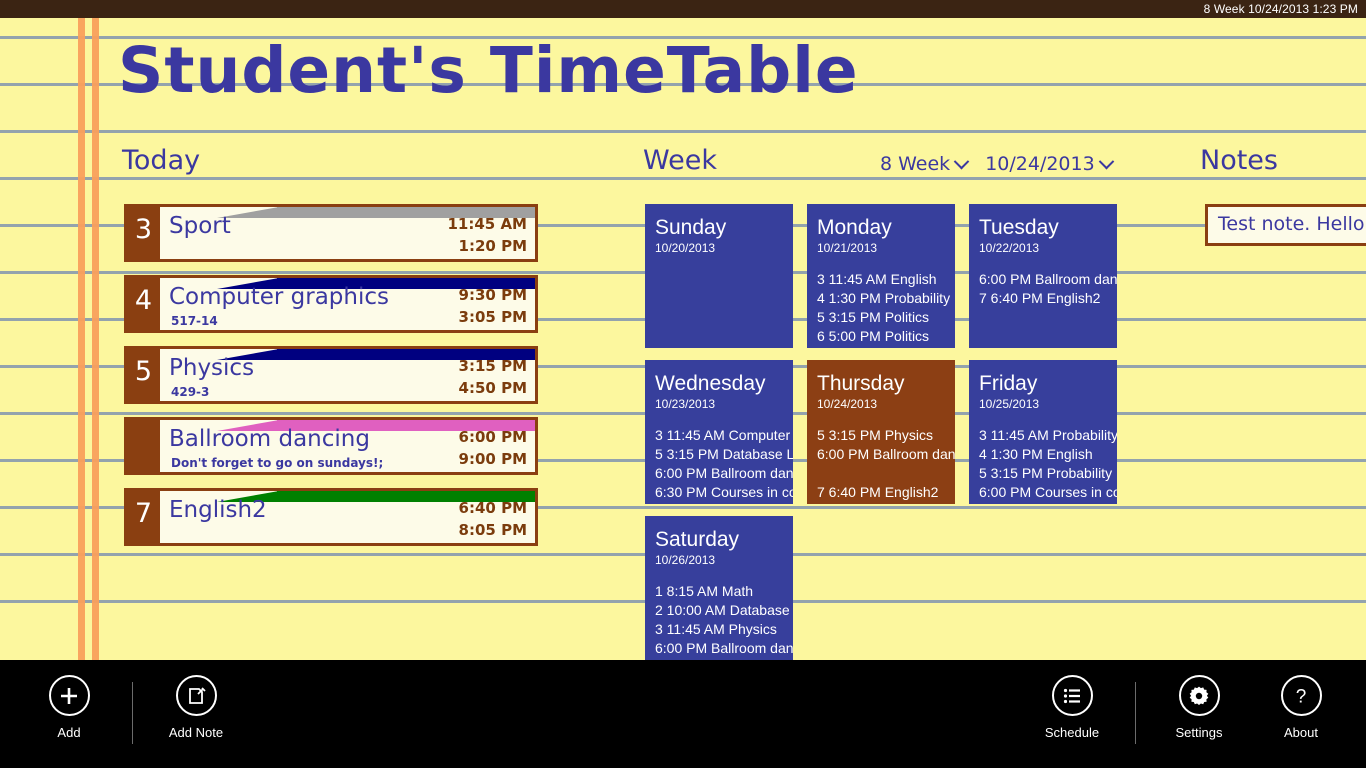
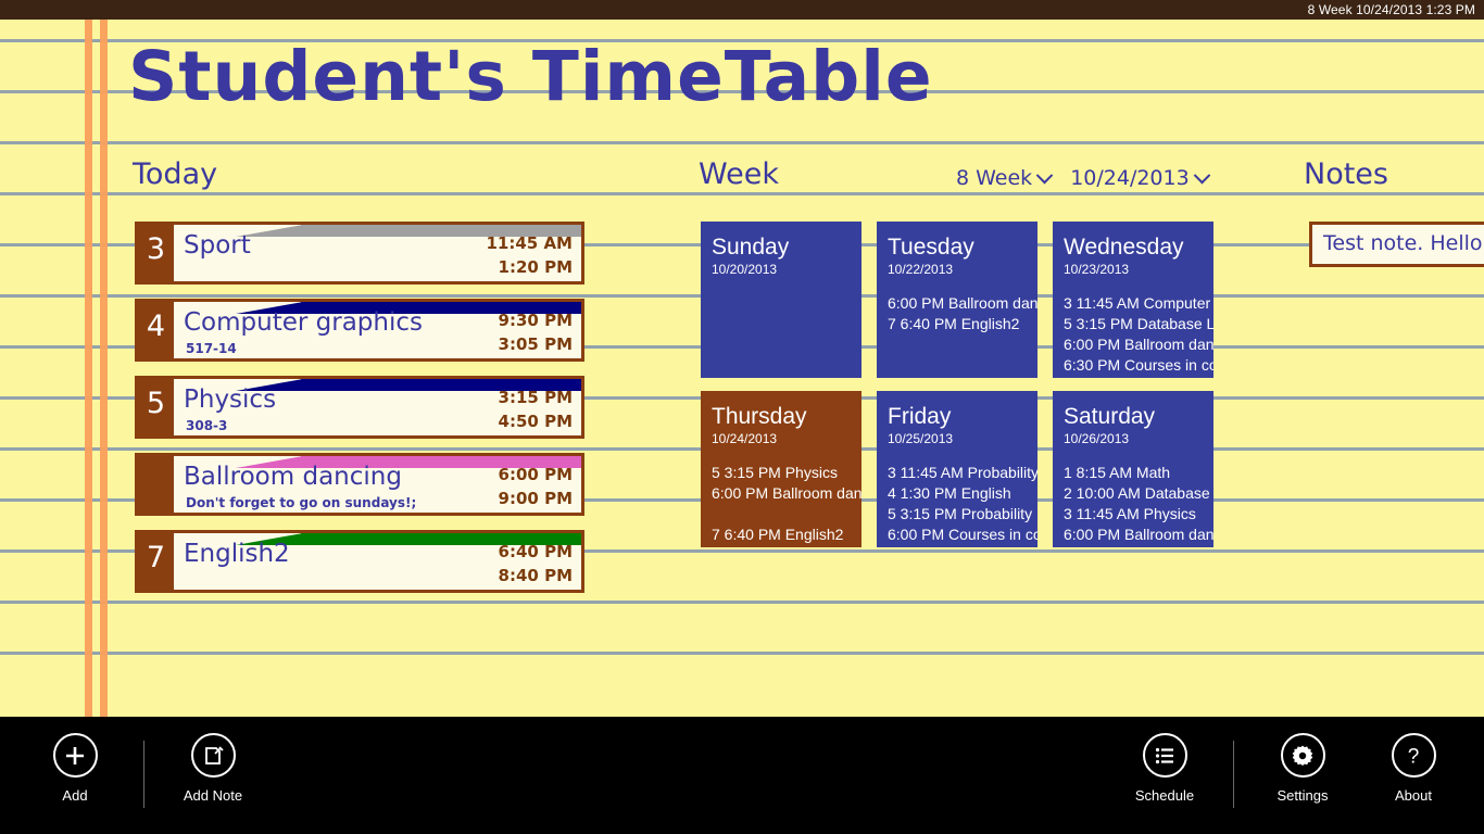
  8 Week 10/24/2013 1:23 PM
  Student's TimeTable
  Today
  Week
  Notes
  8 Week
  10/24/2013
  3
  Sport
  11:45 AM
  1:20 PM
  4
  Computer graphics
  517-14
  9:30 PM
  3:05 PM
  5
  Physics
- 429-3
+ 308-3
  3:15 PM
  4:50 PM
  Ballroom dancing
  Don't forget to go on sundays!;
  6:00 PM
  9:00 PM
  7
  English2
  6:40 PM
- 8:05 PM
+ 8:40 PM
  Sunday
  10/20/2013
- Monday
- 10/21/2013
- 3 11:45 AM English
- 4 1:30 PM Probability
- 5 3:15 PM Politics
- 6 5:00 PM Politics
  Tuesday
  10/22/2013
  6:00 PM Ballroom dan
  7 6:40 PM English2
  Wednesday
  10/23/2013
  5 3:15 PM Database L
  6:00 PM Ballroom dan
  6:30 PM Courses in co
  Thursday
  10/24/2013
  5 3:15 PM Physics
  6:00 PM Ballroom dan
  7 6:40 PM English2
  Friday
  10/25/2013
  3 11:45 AM Probability
  4 1:30 PM English
  5 3:15 PM Probability
  6:00 PM Courses in co
  Saturday
  10/26/2013
  1 8:15 AM Math
  2 10:00 AM Database
  3 11:45 AM Physics
  6:00 PM Ballroom dan
  Test note. Hello
  Add
  Add Note
  Schedule
  Settings
  ?
  About
